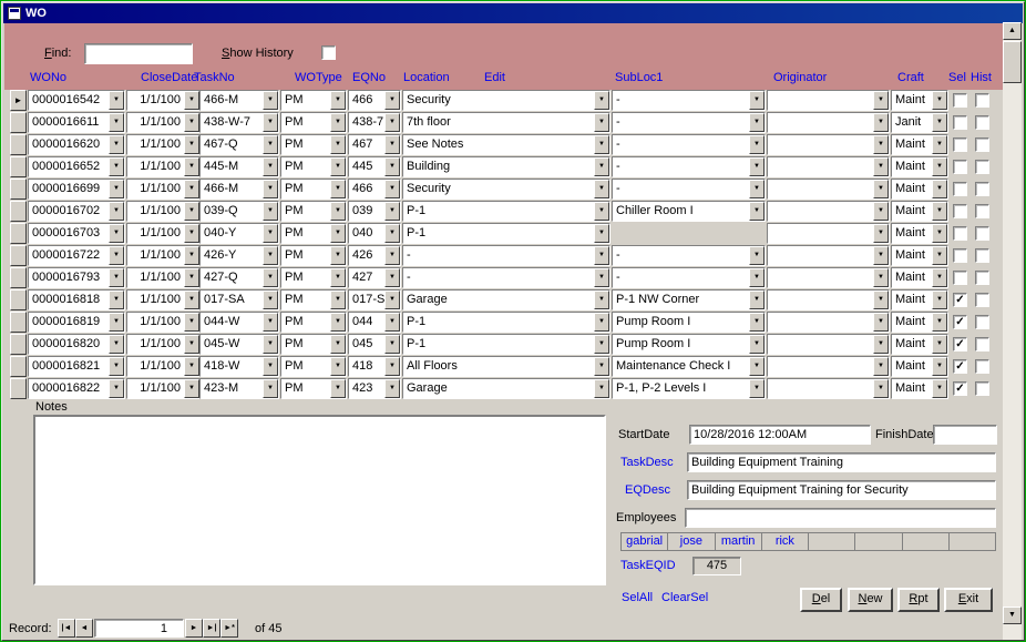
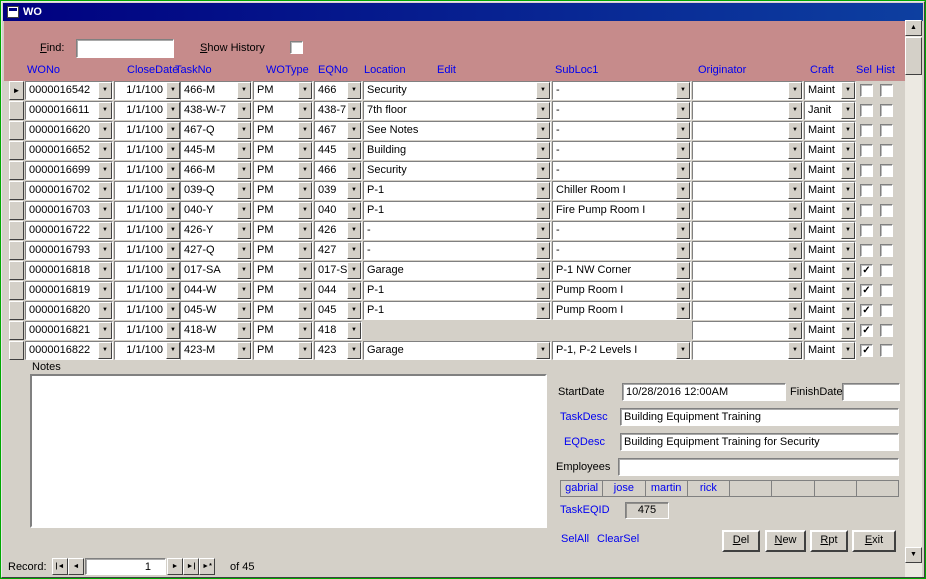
  WO
  Find:
  Show History
  WONo
  CloseDate
  TaskNo
  WOType
  EQNo
  Location
  Edit
  SubLoc1
  Originator
  Craft
  Sel
  Hist
  ►
  0000016542
  1/1/100
  466-M
  PM
  466
  Security
  -
  Maint
  0000016611
  1/1/100
  438-W-7
  PM
  438-7
  7th floor
  -
  Janit
  0000016620
  1/1/100
  467-Q
  PM
  467
  See Notes
  -
  Maint
  0000016652
  1/1/100
  445-M
  PM
  445
  Building
  -
  Maint
  0000016699
  1/1/100
  466-M
  PM
  466
  Security
  -
  Maint
  0000016702
  1/1/100
  039-Q
  PM
  039
  P-1
  Chiller Room I
  Maint
  0000016703
  1/1/100
  040-Y
  PM
  040
  P-1
+ Fire Pump Room I
  Maint
  0000016722
  1/1/100
  426-Y
  PM
  426
  -
  -
  Maint
  0000016793
  1/1/100
  427-Q
  PM
  427
  -
  -
  Maint
  0000016818
  1/1/100
  017-SA
  PM
  017-S
  Garage
  P-1 NW Corner
  Maint
  ✓
  0000016819
  1/1/100
  044-W
  PM
  044
  P-1
  Pump Room I
  Maint
  ✓
  0000016820
  1/1/100
  045-W
  PM
  045
  P-1
  Pump Room I
  Maint
  ✓
  0000016821
  1/1/100
  418-W
  PM
  418
- All Floors
- Maintenance Check I
  Maint
  ✓
  0000016822
  1/1/100
  423-M
  PM
  423
  Garage
  P-1, P-2 Levels I
  Maint
  ✓
  Notes
  StartDate
  10/28/2016 12:00AM
  FinishDate
  TaskDesc
  Building Equipment Training
  EQDesc
  Building Equipment Training for Security
  Employees
  gabrial
  jose
  martin
  rick
  TaskEQID
  475
  SelAll
  ClearSel
  Del
  New
  Rpt
  Exit
  Record:
  1
  of 45
